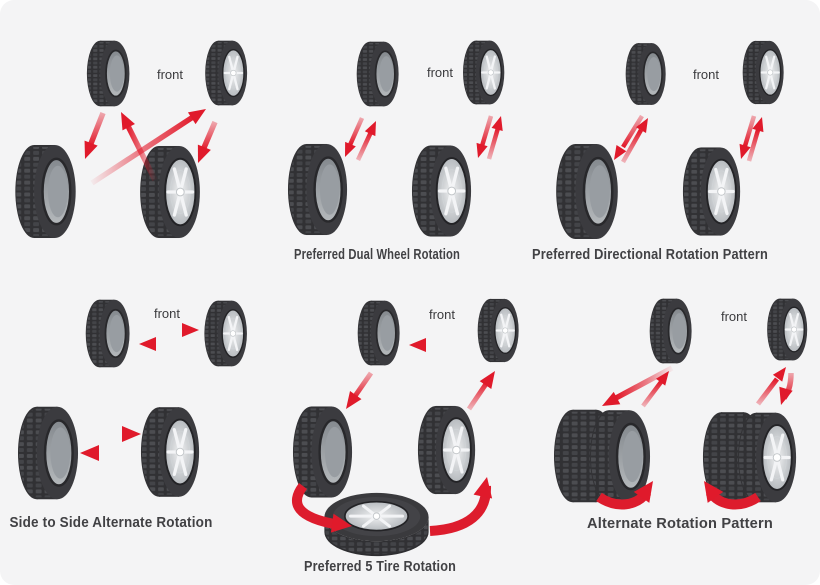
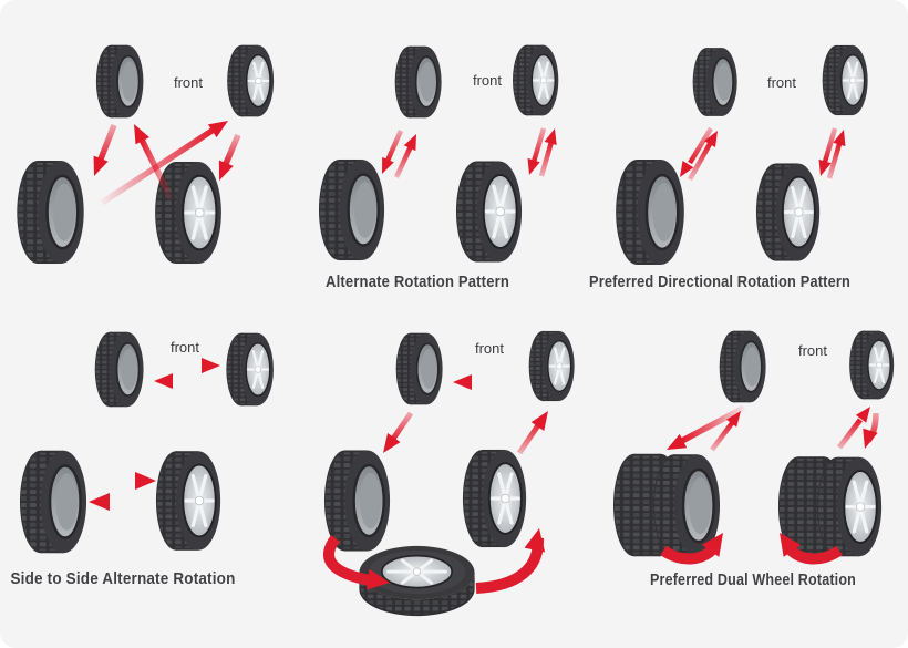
  front
  front
- Preferred Dual Wheel Rotation
+ Alternate Rotation Pattern
  front
  Preferred Directional Rotation Pattern
  front
  Side to Side Alternate Rotation
  front
- Preferred 5 Tire Rotation
  front
- Alternate Rotation Pattern
+ Preferred Dual Wheel Rotation
